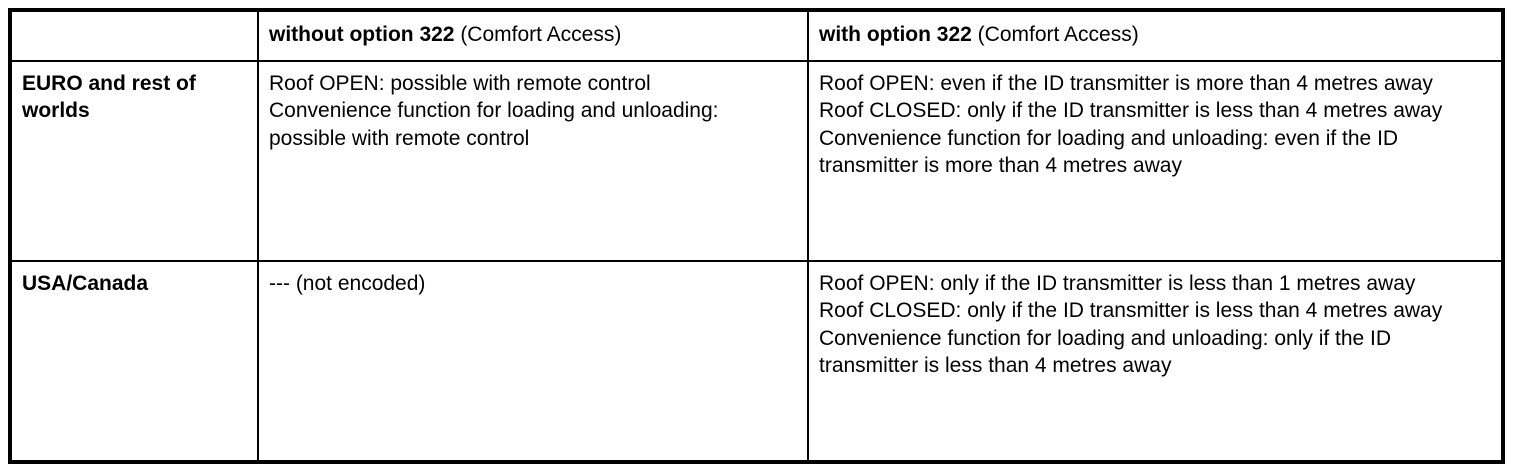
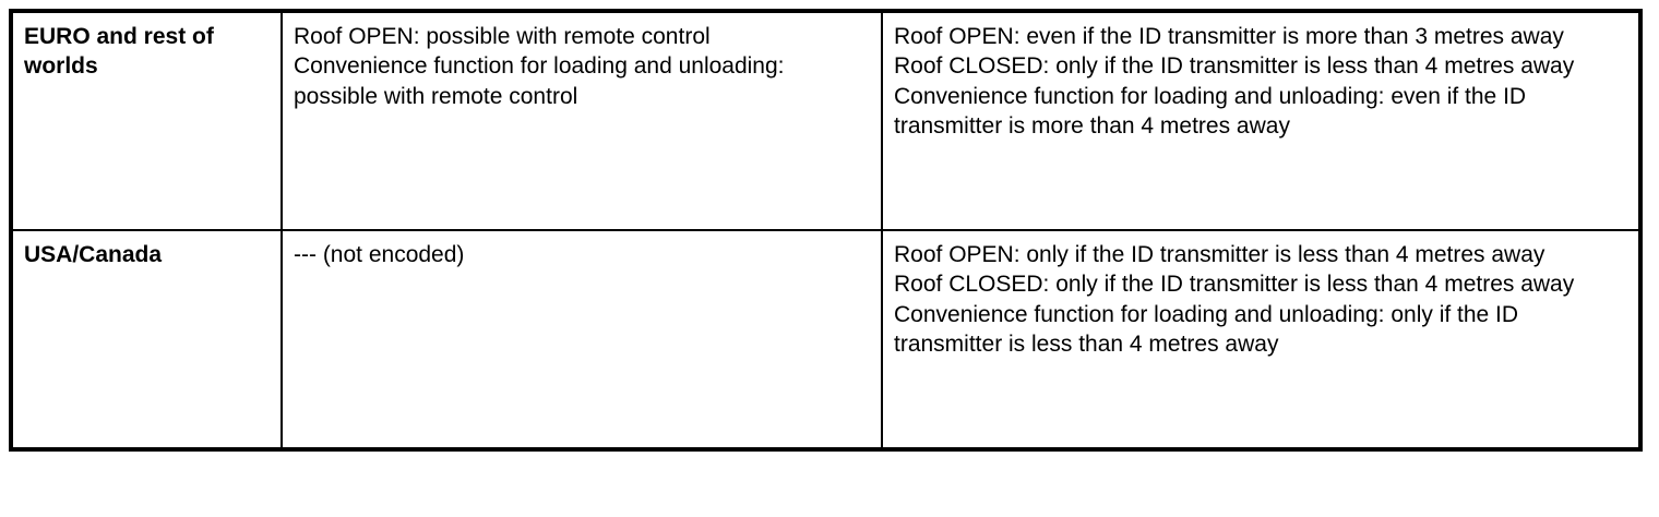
- 	without option 322 (Comfort Access)	with option 322 (Comfort Access)
- EURO and rest of worlds	Roof OPEN: possible with remote control Convenience function for loading and unloading: possible with remote control	Roof OPEN: even if the ID transmitter is more than 4 metres away Roof CLOSED: only if the ID transmitter is less than 4 metres away Convenience function for loading and unloading: even if the ID transmitter is more than 4 metres away
+ EURO and rest of worlds	Roof OPEN: possible with remote control Convenience function for loading and unloading: possible with remote control	Roof OPEN: even if the ID transmitter is more than 3 metres away Roof CLOSED: only if the ID transmitter is less than 4 metres away Convenience function for loading and unloading: even if the ID transmitter is more than 4 metres away
- USA/Canada	--- (not encoded)	Roof OPEN: only if the ID transmitter is less than 1 metres away Roof CLOSED: only if the ID transmitter is less than 4 metres away Convenience function for loading and unloading: only if the ID transmitter is less than 4 metres away
+ USA/Canada	--- (not encoded)	Roof OPEN: only if the ID transmitter is less than 4 metres away Roof CLOSED: only if the ID transmitter is less than 4 metres away Convenience function for loading and unloading: only if the ID transmitter is less than 4 metres away
